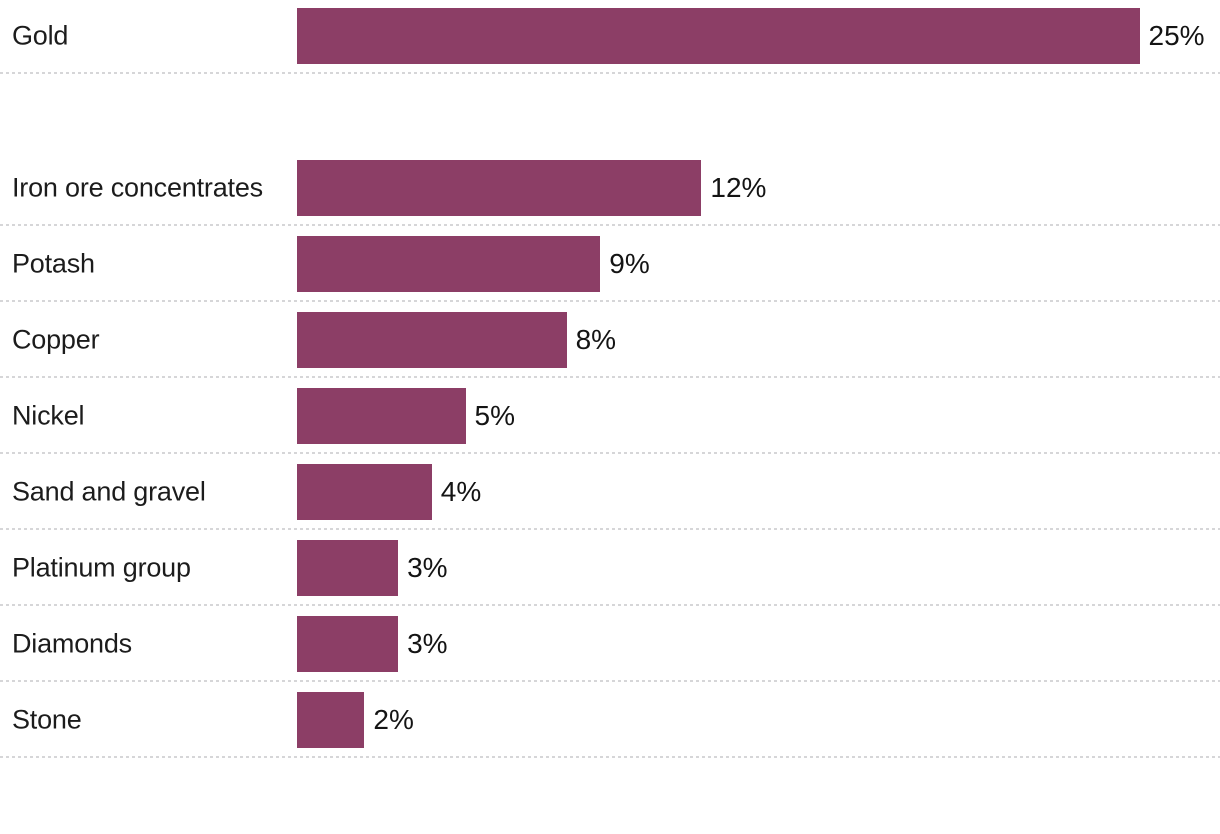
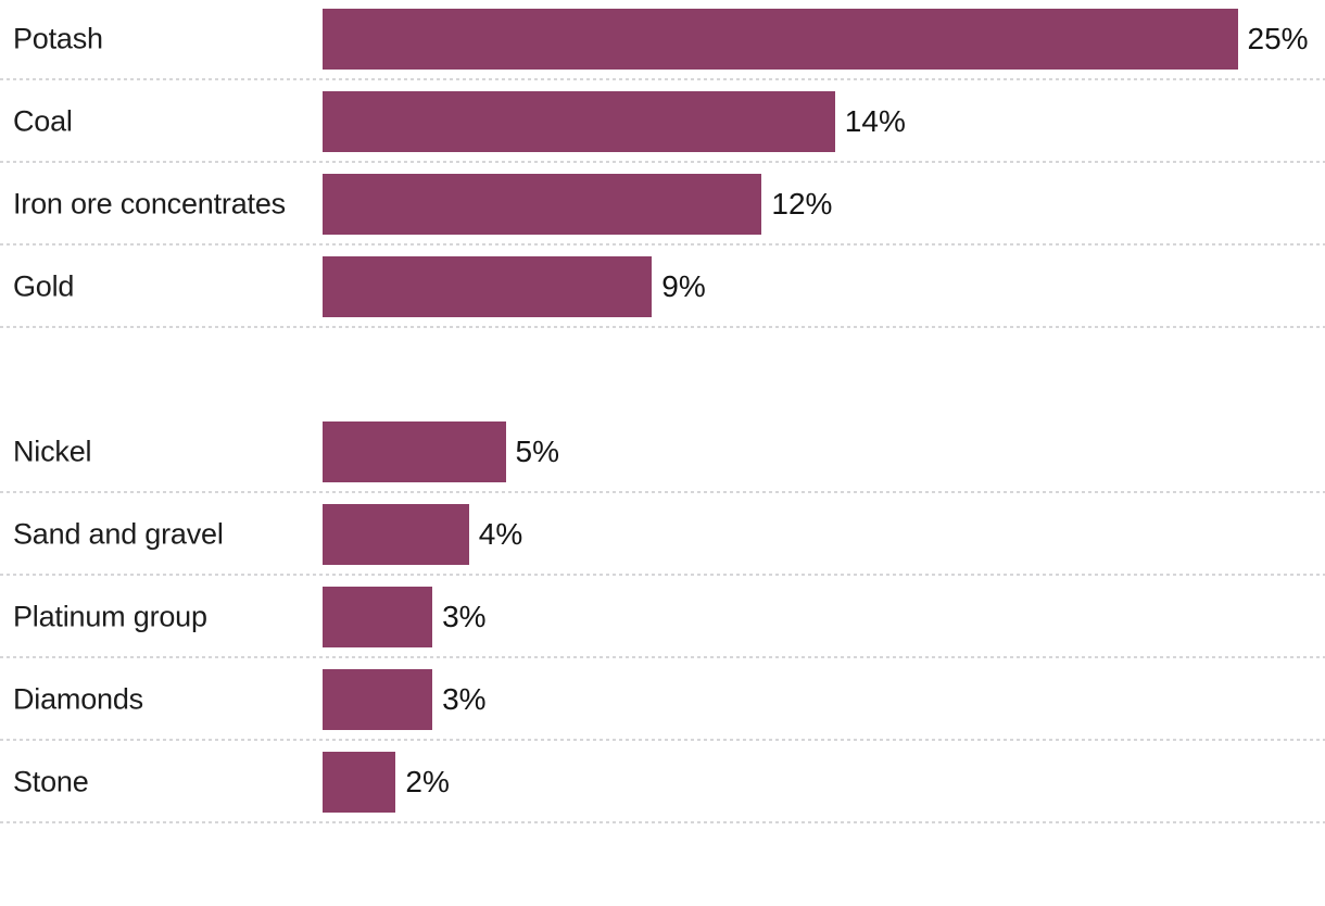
- Gold
+ Potash
  25%
+ Coal
+ 14%
  Iron ore concentrates
  12%
- Potash
+ Gold
  9%
- Copper
- 8%
  Nickel
  5%
  Sand and gravel
  4%
  Platinum group
  3%
  Diamonds
  3%
  Stone
  2%
